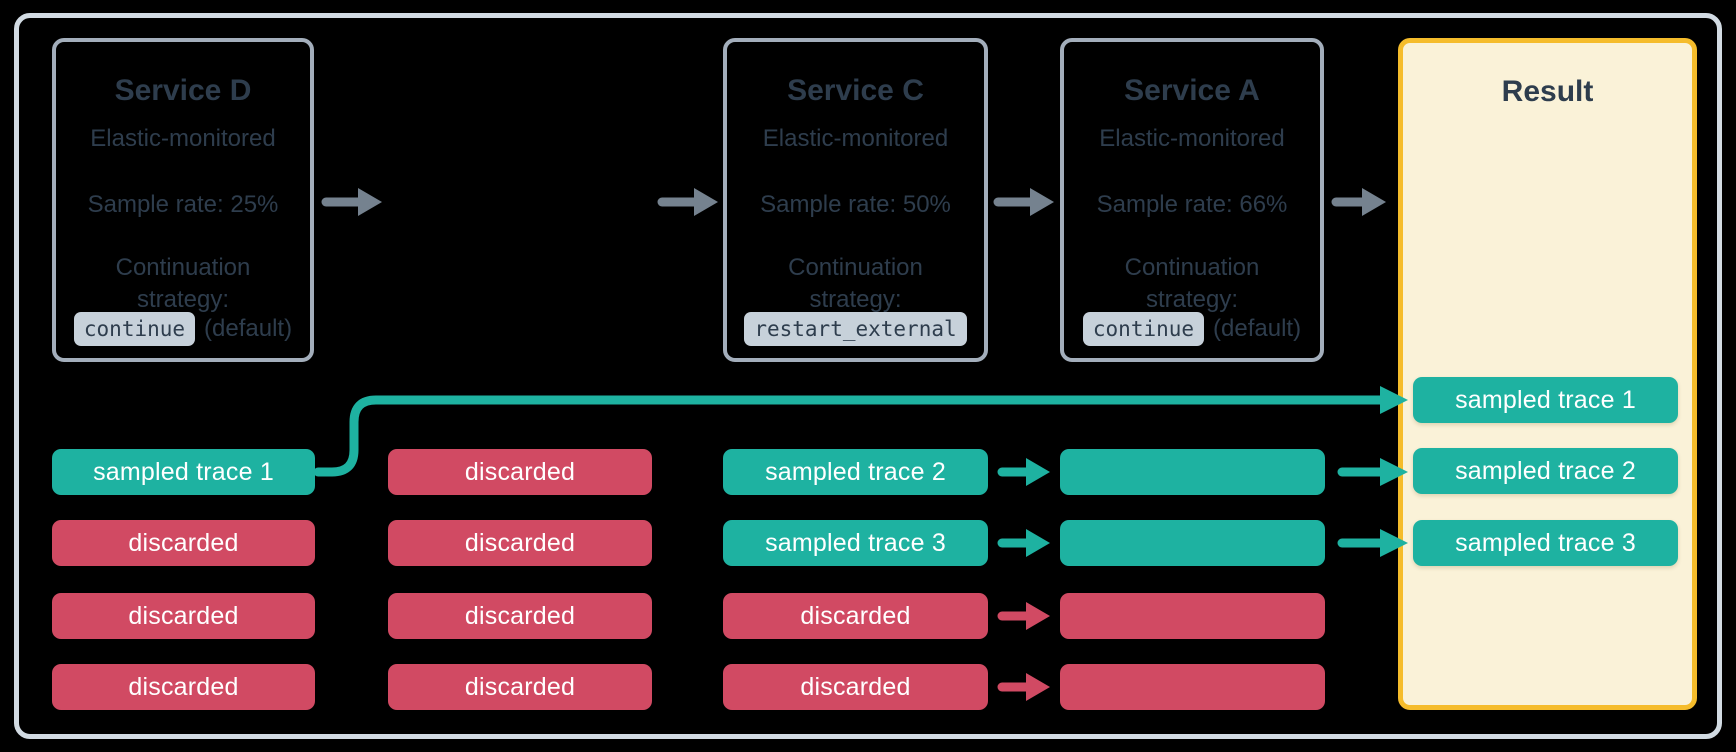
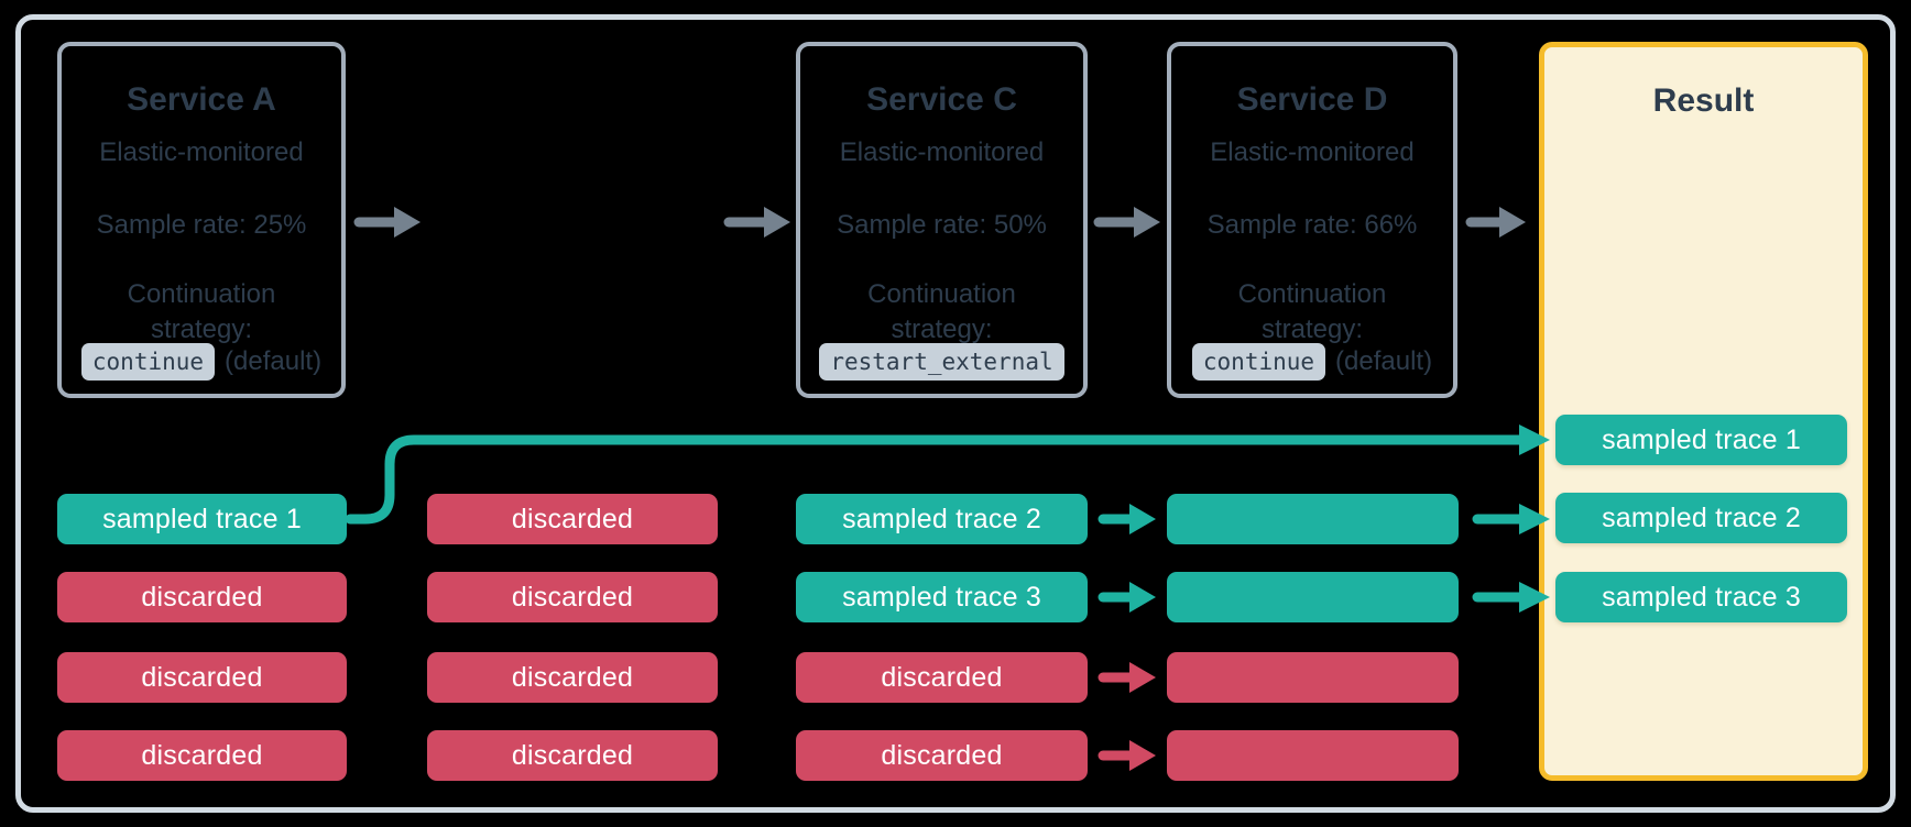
- Service D
+ Service A
  Elastic-monitored
  Sample rate: 25%
  Continuation
  strategy:
  continue
  (default)
  Service C
  Elastic-monitored
  Sample rate: 50%
  Continuation
  strategy:
  restart_external
- Service A
+ Service D
  Elastic-monitored
  Sample rate: 66%
  Continuation
  strategy:
  continue
  (default)
  Result
  sampled trace 1
  discarded
  discarded
  discarded
  discarded
  discarded
  discarded
  discarded
  sampled trace 2
  sampled trace 3
  discarded
  discarded
  sampled trace 1
  sampled trace 2
  sampled trace 3
